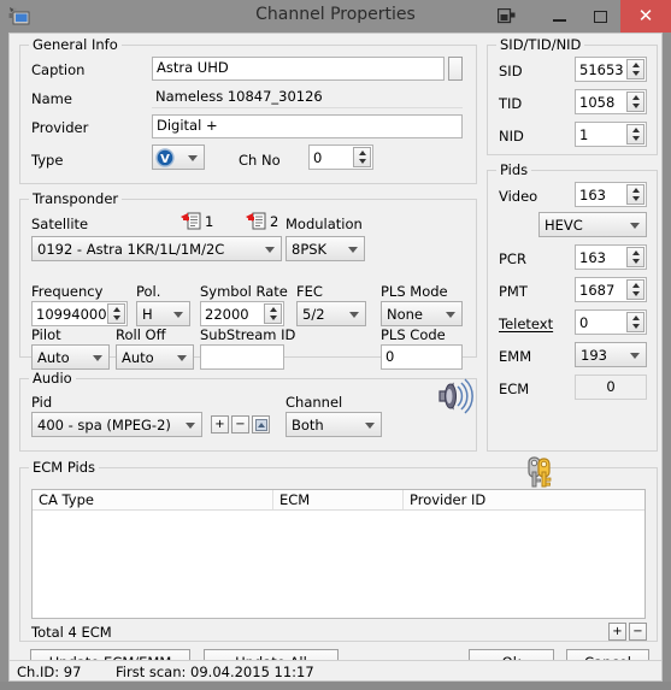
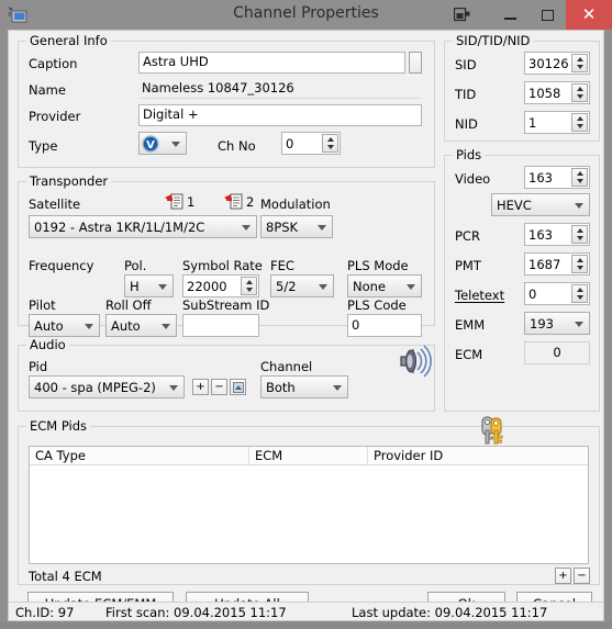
  Channel Properties
  ✕
  General Info
  Caption
  Astra UHD
  Name
  Nameless 10847_30126
  Provider
  Digital +
  Type
  V
  Ch No
  0
  Transponder
  Satellite
  1
  2
  Modulation
  0192 - Astra 1KR/1L/1M/2C
  8PSK
  Frequency
  Pol.
  Symbol Rate
  FEC
  PLS Mode
- 10994000
  H
  22000
  5/2
  None
  Pilot
  Roll Off
  SubStream ID
  PLS Code
  Auto
  Auto
  0
  Audio
  Pid
  400 - spa (MPEG-2)
  +
  −
  Channel
  Both
  SID/TID/NID
  SID
- 51653
+ 30126
  TID
  1058
  NID
  1
  Pids
  Video
  163
  HEVC
  PCR
  163
  PMT
  1687
  Teletext
  0
  EMM
  193
  ECM
  0
  ECM Pids
  CA Type
  ECM
  Provider ID
  Total 4 ECM
  +
  −
  Ch.ID: 97
  First scan: 09.04.2015 11:17
+ Last update: 09.04.2015 11:17
